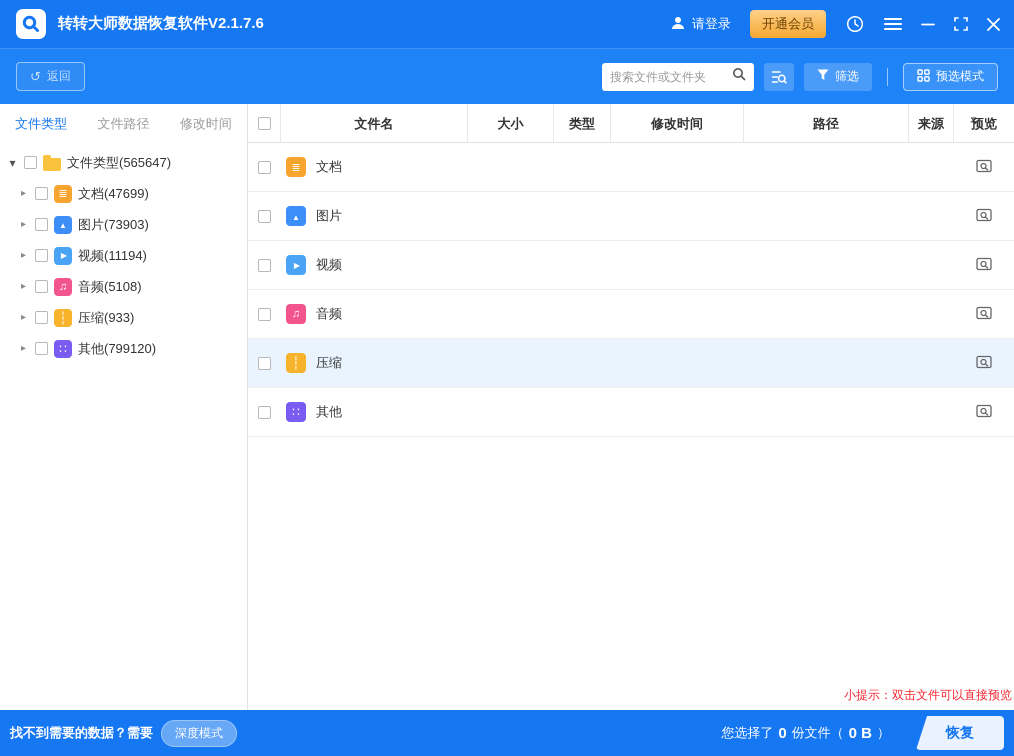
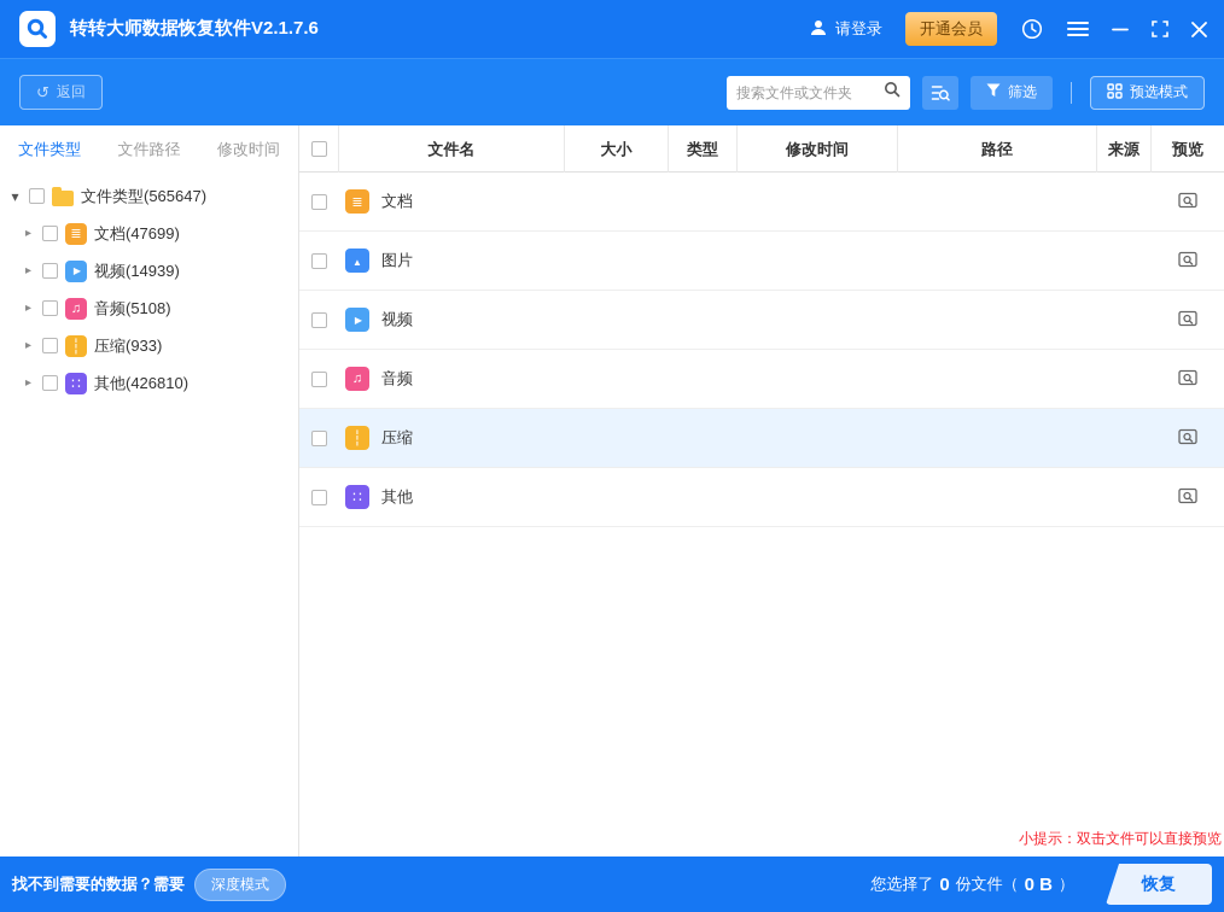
  转转大师数据恢复软件V2.1.7.6
  请登录
  开通会员
  返回
  搜索文件或文件夹
  筛选
  预选模式
  文件类型
  文件路径
  修改时间
  文件类型(565647)
  文档(47699)
- 图片(73903)
- 视频(11194)
+ 视频(14939)
  音频(5108)
  压缩(933)
- 其他(799120)
+ 其他(426810)
  文件名
  大小
  类型
  修改时间
  路径
  来源
  预览
  文档
  图片
  视频
  音频
  压缩
  其他
  小提示：双击文件可以直接预览
  找不到需要的数据？需要
  深度模式
  您选择了
  0
  份文件（
  0 B
  ）
  恢复
